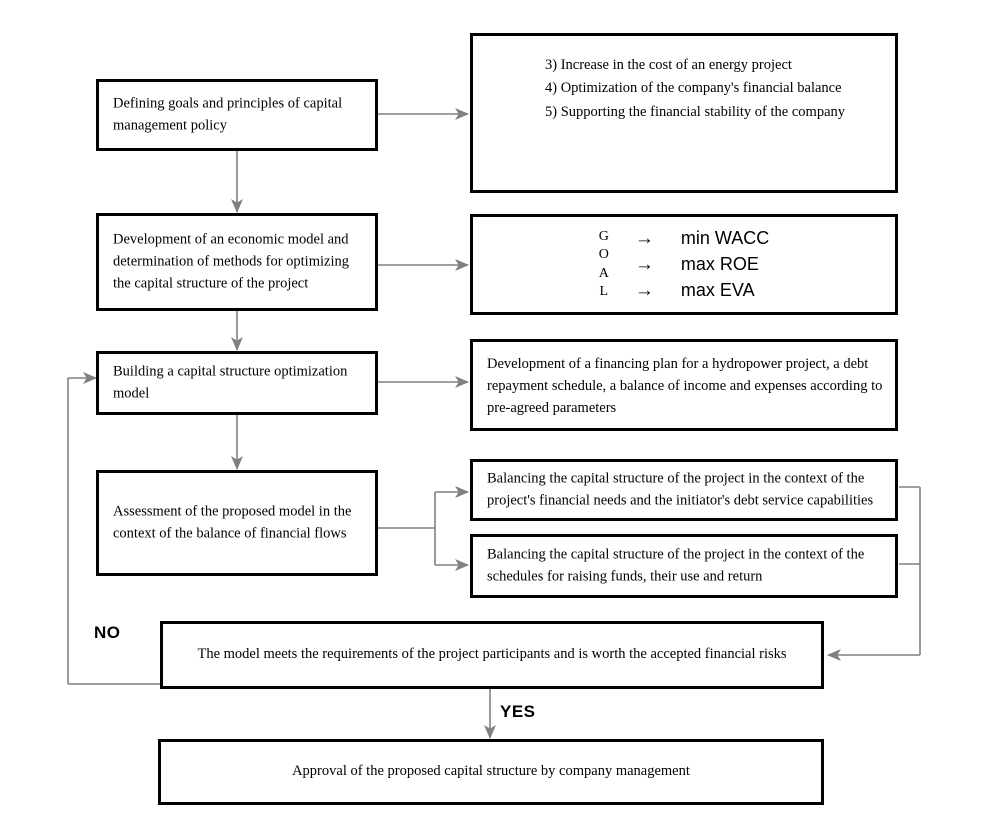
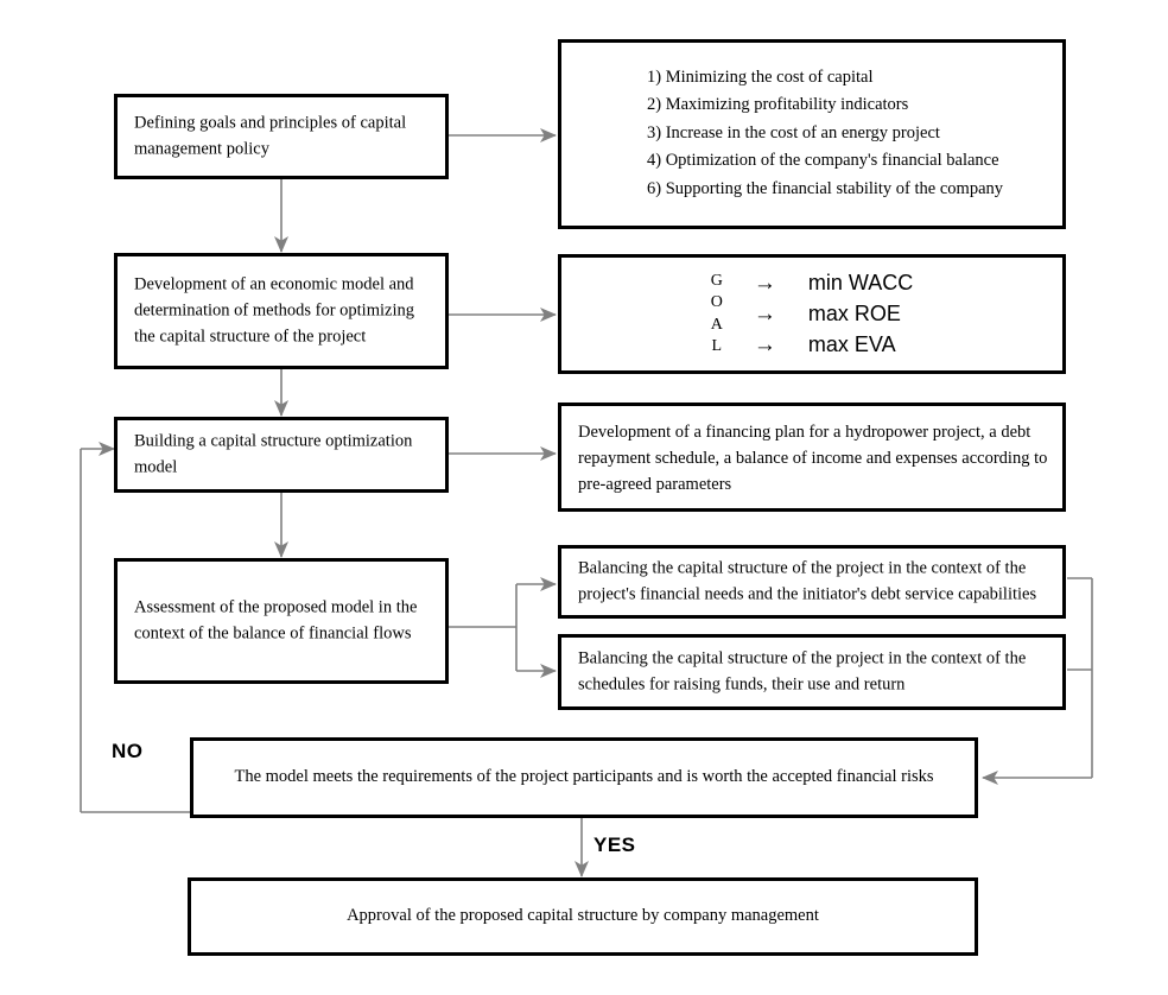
  Defining goals and principles of capital management policy
+ 1) Minimizing the cost of capital
+ 2) Maximizing profitability indicators
  3) Increase in the cost of an energy project
  4) Optimization of the company's financial balance
- 5) Supporting the financial stability of the company
+ 6) Supporting the financial stability of the company
  Development of an economic model and determination of methods for optimizing the capital structure of the project
  G
  O
  A
  L
  →
  min WACC
  →
  max ROE
  →
  max EVA
  Building a capital structure optimization model
  Development of a financing plan for a hydropower project, a debt repayment schedule, a balance of income and expenses according to pre-agreed parameters
  Assessment of the proposed model in the context of the balance of financial flows
  Balancing the capital structure of the project in the context of the project's financial needs and the initiator's debt service capabilities
  Balancing the capital structure of the project in the context of the schedules for raising funds, their use and return
  NO
  The model meets the requirements of the project participants and is worth the accepted financial risks
  YES
  Approval of the proposed capital structure by company management
